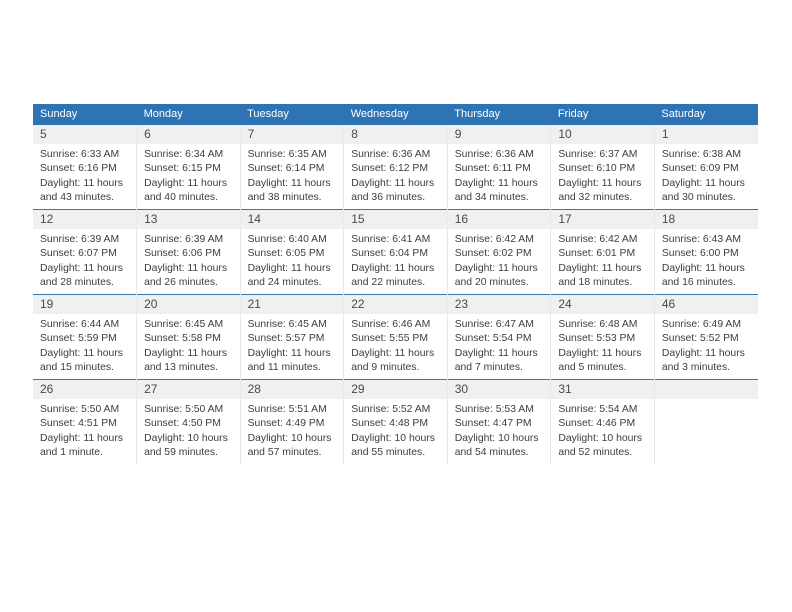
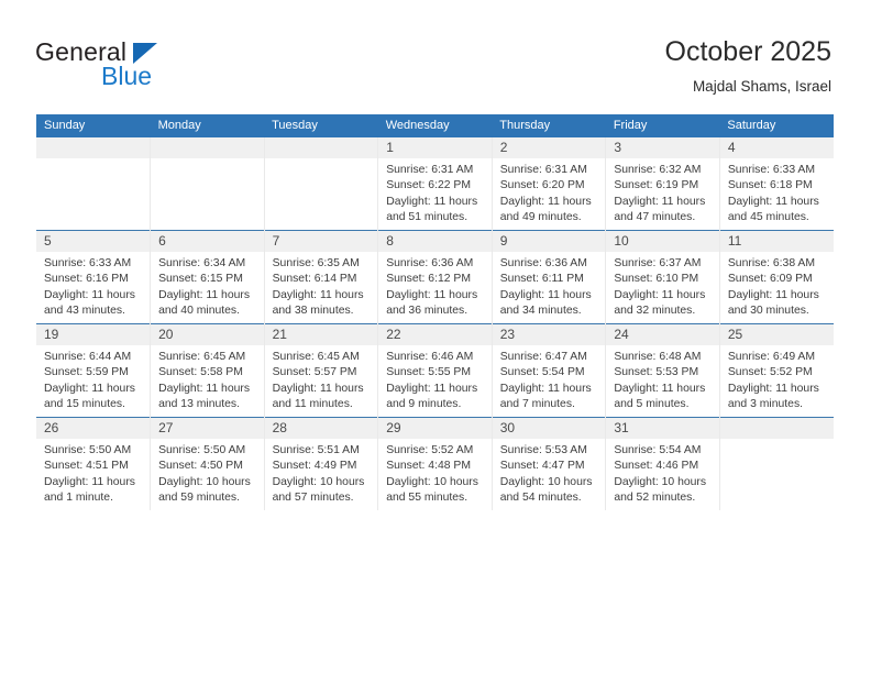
+ General
+ Blue
+ October 2025
+ Majdal Shams, Israel
  Sunday	Monday	Tuesday	Wednesday	Thursday	Friday	Saturday
+ 			1Sunrise: 6:31 AMSunset: 6:22 PMDaylight: 11 hoursand 51 minutes.	2Sunrise: 6:31 AMSunset: 6:20 PMDaylight: 11 hoursand 49 minutes.	3Sunrise: 6:32 AMSunset: 6:19 PMDaylight: 11 hoursand 47 minutes.	4Sunrise: 6:33 AMSunset: 6:18 PMDaylight: 11 hoursand 45 minutes.
- 5Sunrise: 6:33 AMSunset: 6:16 PMDaylight: 11 hoursand 43 minutes.	6Sunrise: 6:34 AMSunset: 6:15 PMDaylight: 11 hoursand 40 minutes.	7Sunrise: 6:35 AMSunset: 6:14 PMDaylight: 11 hoursand 38 minutes.	8Sunrise: 6:36 AMSunset: 6:12 PMDaylight: 11 hoursand 36 minutes.	9Sunrise: 6:36 AMSunset: 6:11 PMDaylight: 11 hoursand 34 minutes.	10Sunrise: 6:37 AMSunset: 6:10 PMDaylight: 11 hoursand 32 minutes.	1Sunrise: 6:38 AMSunset: 6:09 PMDaylight: 11 hoursand 30 minutes.
+ 5Sunrise: 6:33 AMSunset: 6:16 PMDaylight: 11 hoursand 43 minutes.	6Sunrise: 6:34 AMSunset: 6:15 PMDaylight: 11 hoursand 40 minutes.	7Sunrise: 6:35 AMSunset: 6:14 PMDaylight: 11 hoursand 38 minutes.	8Sunrise: 6:36 AMSunset: 6:12 PMDaylight: 11 hoursand 36 minutes.	9Sunrise: 6:36 AMSunset: 6:11 PMDaylight: 11 hoursand 34 minutes.	10Sunrise: 6:37 AMSunset: 6:10 PMDaylight: 11 hoursand 32 minutes.	11Sunrise: 6:38 AMSunset: 6:09 PMDaylight: 11 hoursand 30 minutes.
- 12Sunrise: 6:39 AMSunset: 6:07 PMDaylight: 11 hoursand 28 minutes.	13Sunrise: 6:39 AMSunset: 6:06 PMDaylight: 11 hoursand 26 minutes.	14Sunrise: 6:40 AMSunset: 6:05 PMDaylight: 11 hoursand 24 minutes.	15Sunrise: 6:41 AMSunset: 6:04 PMDaylight: 11 hoursand 22 minutes.	16Sunrise: 6:42 AMSunset: 6:02 PMDaylight: 11 hoursand 20 minutes.	17Sunrise: 6:42 AMSunset: 6:01 PMDaylight: 11 hoursand 18 minutes.	18Sunrise: 6:43 AMSunset: 6:00 PMDaylight: 11 hoursand 16 minutes.
- 19Sunrise: 6:44 AMSunset: 5:59 PMDaylight: 11 hoursand 15 minutes.	20Sunrise: 6:45 AMSunset: 5:58 PMDaylight: 11 hoursand 13 minutes.	21Sunrise: 6:45 AMSunset: 5:57 PMDaylight: 11 hoursand 11 minutes.	22Sunrise: 6:46 AMSunset: 5:55 PMDaylight: 11 hoursand 9 minutes.	23Sunrise: 6:47 AMSunset: 5:54 PMDaylight: 11 hoursand 7 minutes.	24Sunrise: 6:48 AMSunset: 5:53 PMDaylight: 11 hoursand 5 minutes.	46Sunrise: 6:49 AMSunset: 5:52 PMDaylight: 11 hoursand 3 minutes.
+ 19Sunrise: 6:44 AMSunset: 5:59 PMDaylight: 11 hoursand 15 minutes.	20Sunrise: 6:45 AMSunset: 5:58 PMDaylight: 11 hoursand 13 minutes.	21Sunrise: 6:45 AMSunset: 5:57 PMDaylight: 11 hoursand 11 minutes.	22Sunrise: 6:46 AMSunset: 5:55 PMDaylight: 11 hoursand 9 minutes.	23Sunrise: 6:47 AMSunset: 5:54 PMDaylight: 11 hoursand 7 minutes.	24Sunrise: 6:48 AMSunset: 5:53 PMDaylight: 11 hoursand 5 minutes.	25Sunrise: 6:49 AMSunset: 5:52 PMDaylight: 11 hoursand 3 minutes.
  26Sunrise: 5:50 AMSunset: 4:51 PMDaylight: 11 hoursand 1 minute.	27Sunrise: 5:50 AMSunset: 4:50 PMDaylight: 10 hoursand 59 minutes.	28Sunrise: 5:51 AMSunset: 4:49 PMDaylight: 10 hoursand 57 minutes.	29Sunrise: 5:52 AMSunset: 4:48 PMDaylight: 10 hoursand 55 minutes.	30Sunrise: 5:53 AMSunset: 4:47 PMDaylight: 10 hoursand 54 minutes.	31Sunrise: 5:54 AMSunset: 4:46 PMDaylight: 10 hoursand 52 minutes.
